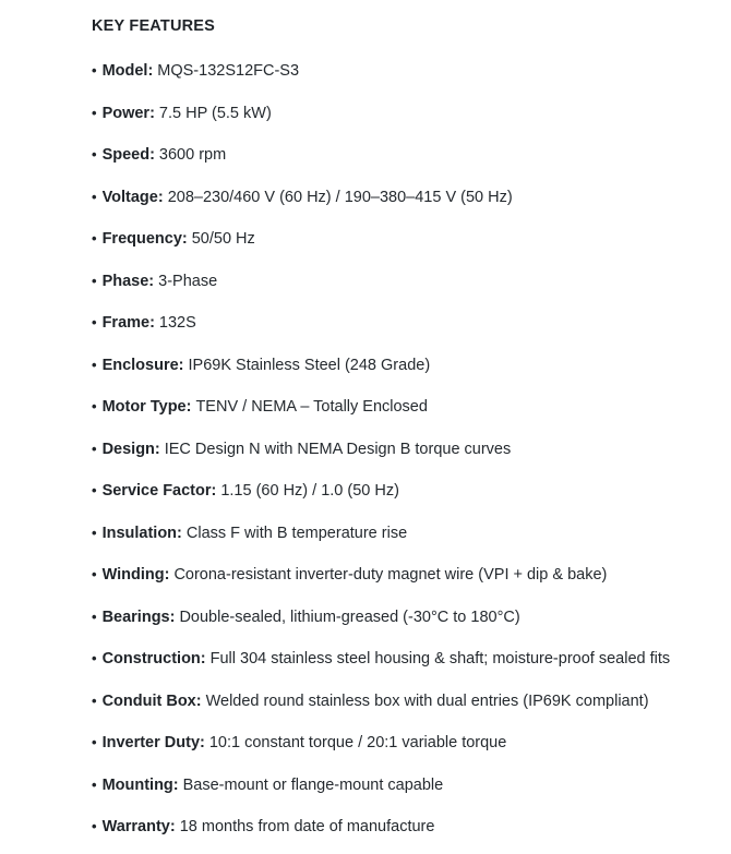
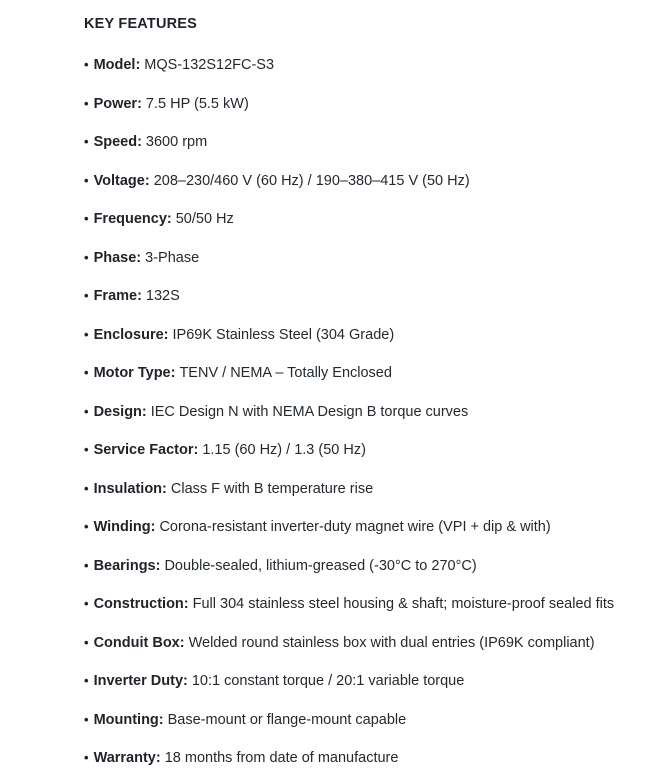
  KEY FEATURES
  • Model: MQS-132S12FC-S3
  • Power: 7.5 HP (5.5 kW)
  • Speed: 3600 rpm
  • Voltage: 208–230/460 V (60 Hz) / 190–380–415 V (50 Hz)
  • Frequency: 50/50 Hz
  • Phase: 3-Phase
  • Frame: 132S
- • Enclosure: IP69K Stainless Steel (248 Grade)
+ • Enclosure: IP69K Stainless Steel (304 Grade)
  • Motor Type: TENV / NEMA – Totally Enclosed
  • Design: IEC Design N with NEMA Design B torque curves
- • Service Factor: 1.15 (60 Hz) / 1.0 (50 Hz)
+ • Service Factor: 1.15 (60 Hz) / 1.3 (50 Hz)
  • Insulation: Class F with B temperature rise
- • Winding: Corona-resistant inverter-duty magnet wire (VPI + dip & bake)
+ • Winding: Corona-resistant inverter-duty magnet wire (VPI + dip & with)
- • Bearings: Double-sealed, lithium-greased (-30°C to 180°C)
+ • Bearings: Double-sealed, lithium-greased (-30°C to 270°C)
  • Construction: Full 304 stainless steel housing & shaft; moisture-proof sealed fits
  • Conduit Box: Welded round stainless box with dual entries (IP69K compliant)
  • Inverter Duty: 10:1 constant torque / 20:1 variable torque
  • Mounting: Base-mount or flange-mount capable
  • Warranty: 18 months from date of manufacture
